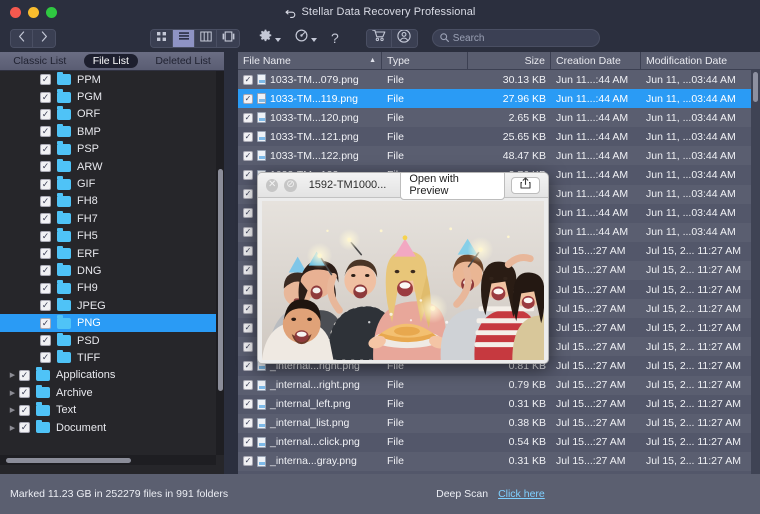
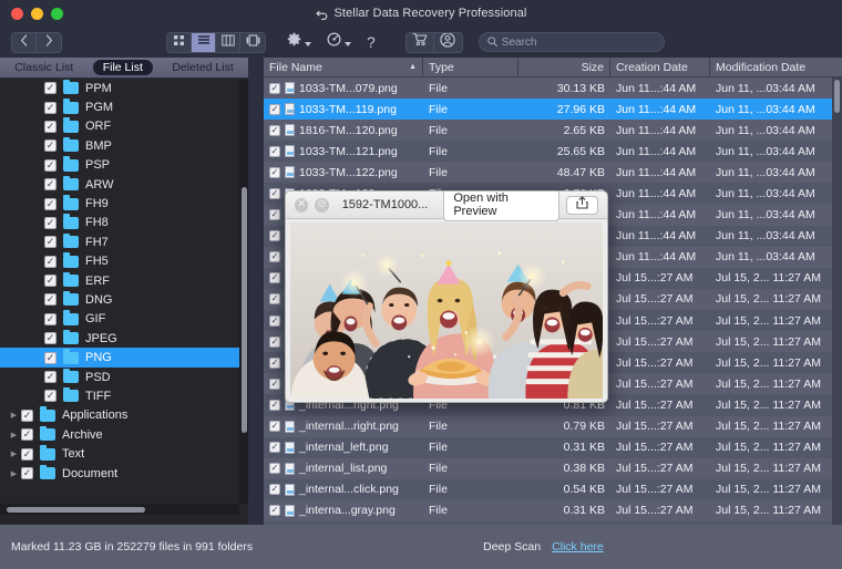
  Stellar Data Recovery Professional
  ?
  Search
  Classic List
  File List
  Deleted List
  ✓
  PPM
  ✓
  PGM
  ✓
  ORF
  ✓
  BMP
  ✓
  PSP
  ✓
  ARW
  ✓
- GIF
+ FH9
  ✓
  FH8
  ✓
  FH7
  ✓
  FH5
  ✓
  ERF
  ✓
  DNG
  ✓
- FH9
+ GIF
  ✓
  JPEG
  ✓
  PNG
  ✓
  PSD
  ✓
  TIFF
  ✓
  Applications
  ✓
  Archive
  ✓
  Text
  ✓
  Document
  File Name
  Type
  Size
  Creation Date
  Modification Date
  ✓
  1033-TM...079.png
  File
  30.13 KB
  Jun 11...:44 AM
  Jun 11, ...03:44 AM
  ✓
  1033-TM...119.png
  File
  27.96 KB
  Jun 11...:44 AM
  Jun 11, ...03:44 AM
  ✓
- 1033-TM...120.png
+ 1816-TM...120.png
  File
  2.65 KB
  Jun 11...:44 AM
  Jun 11, ...03:44 AM
  ✓
  1033-TM...121.png
  File
  25.65 KB
  Jun 11...:44 AM
  Jun 11, ...03:44 AM
  ✓
  1033-TM...122.png
  File
  48.47 KB
  Jun 11...:44 AM
  Jun 11, ...03:44 AM
  ✓
  Jun 11...:44 AM
  Jun 11, ...03:44 AM
  ✓
  Jun 11...:44 AM
  Jun 11, ...03:44 AM
  ✓
  Jun 11...:44 AM
  Jun 11, ...03:44 AM
  ✓
  Jun 11...:44 AM
  Jun 11, ...03:44 AM
  ✓
  Jul 15...:27 AM
  Jul 15, 2... 11:27 AM
  ✓
  Jul 15...:27 AM
  Jul 15, 2... 11:27 AM
  ✓
  Jul 15...:27 AM
  Jul 15, 2... 11:27 AM
  ✓
  Jul 15...:27 AM
  Jul 15, 2... 11:27 AM
  ✓
  Jul 15...:27 AM
  Jul 15, 2... 11:27 AM
  ✓
  Jul 15...:27 AM
  Jul 15, 2... 11:27 AM
  ✓
  _internal...right.png
  File
  0.81 KB
  Jul 15...:27 AM
  Jul 15, 2... 11:27 AM
  ✓
  _internal...right.png
  File
  0.79 KB
  Jul 15...:27 AM
  Jul 15, 2... 11:27 AM
  ✓
  _internal_left.png
  File
  0.31 KB
  Jul 15...:27 AM
  Jul 15, 2... 11:27 AM
  ✓
  _internal_list.png
  File
  0.38 KB
  Jul 15...:27 AM
  Jul 15, 2... 11:27 AM
  ✓
  _internal...click.png
  File
  0.54 KB
  Jul 15...:27 AM
  Jul 15, 2... 11:27 AM
  ✓
  _interna...gray.png
  File
  0.31 KB
  Jul 15...:27 AM
  Jul 15, 2... 11:27 AM
  ✕
  ⊘
  1592-TM1000...
  Open with Preview
  Marked 11.23 GB in 252279 files in 991 folders
  Deep Scan
  Click here
